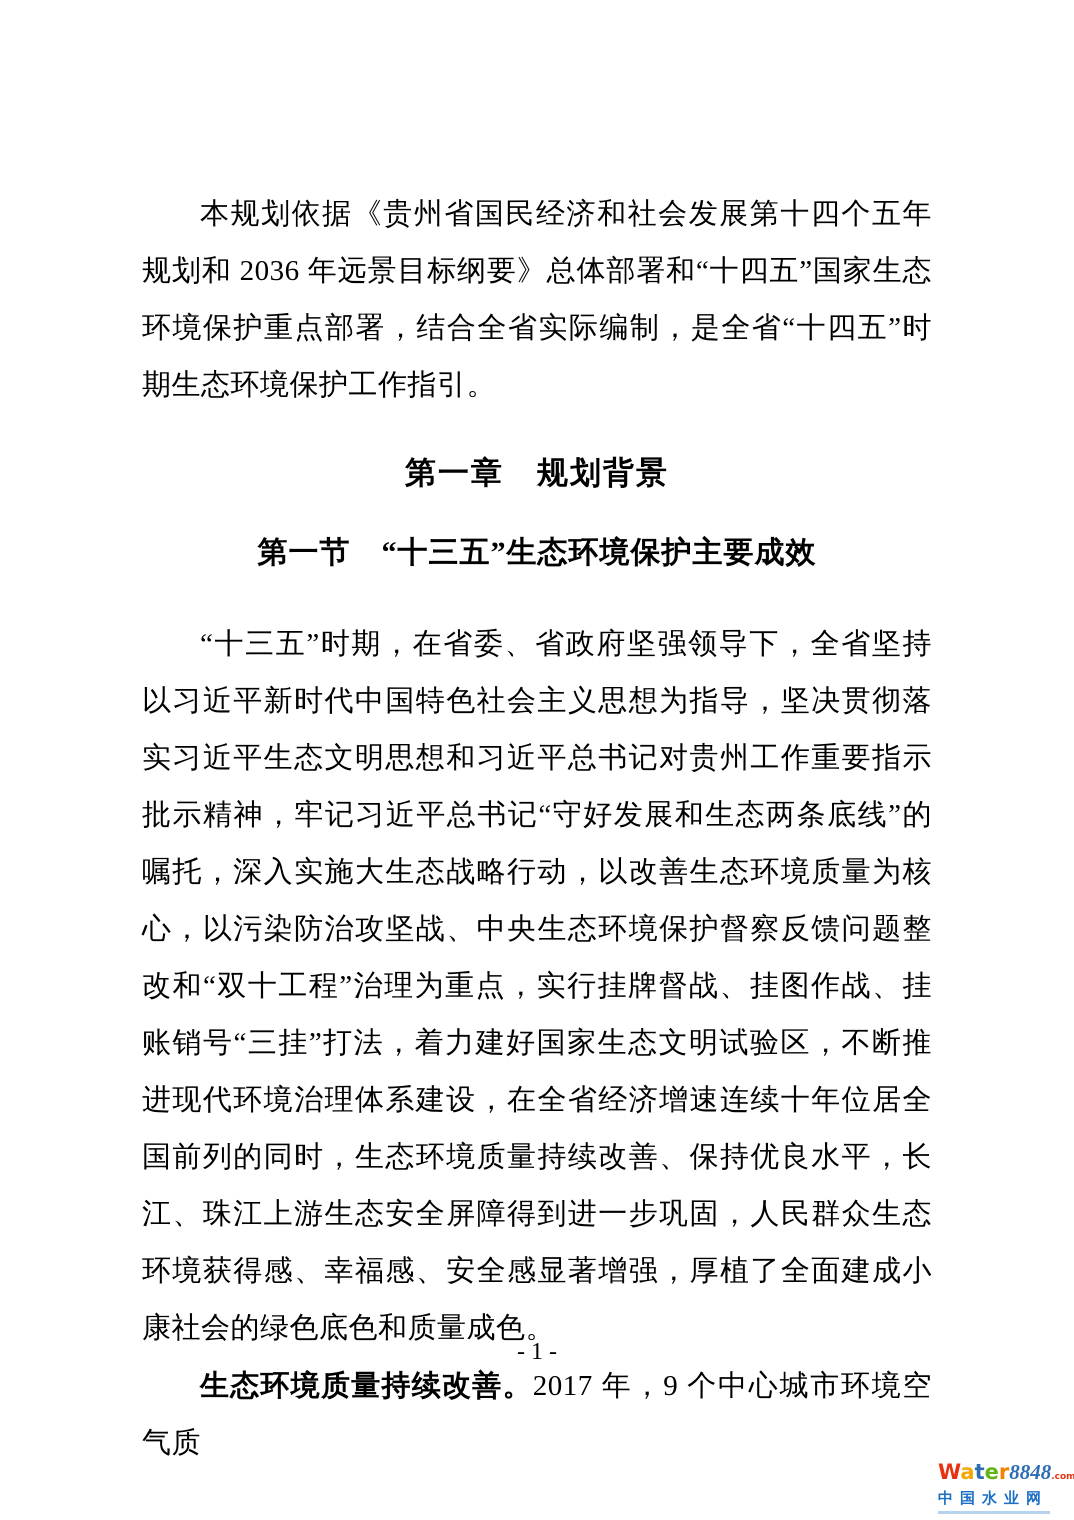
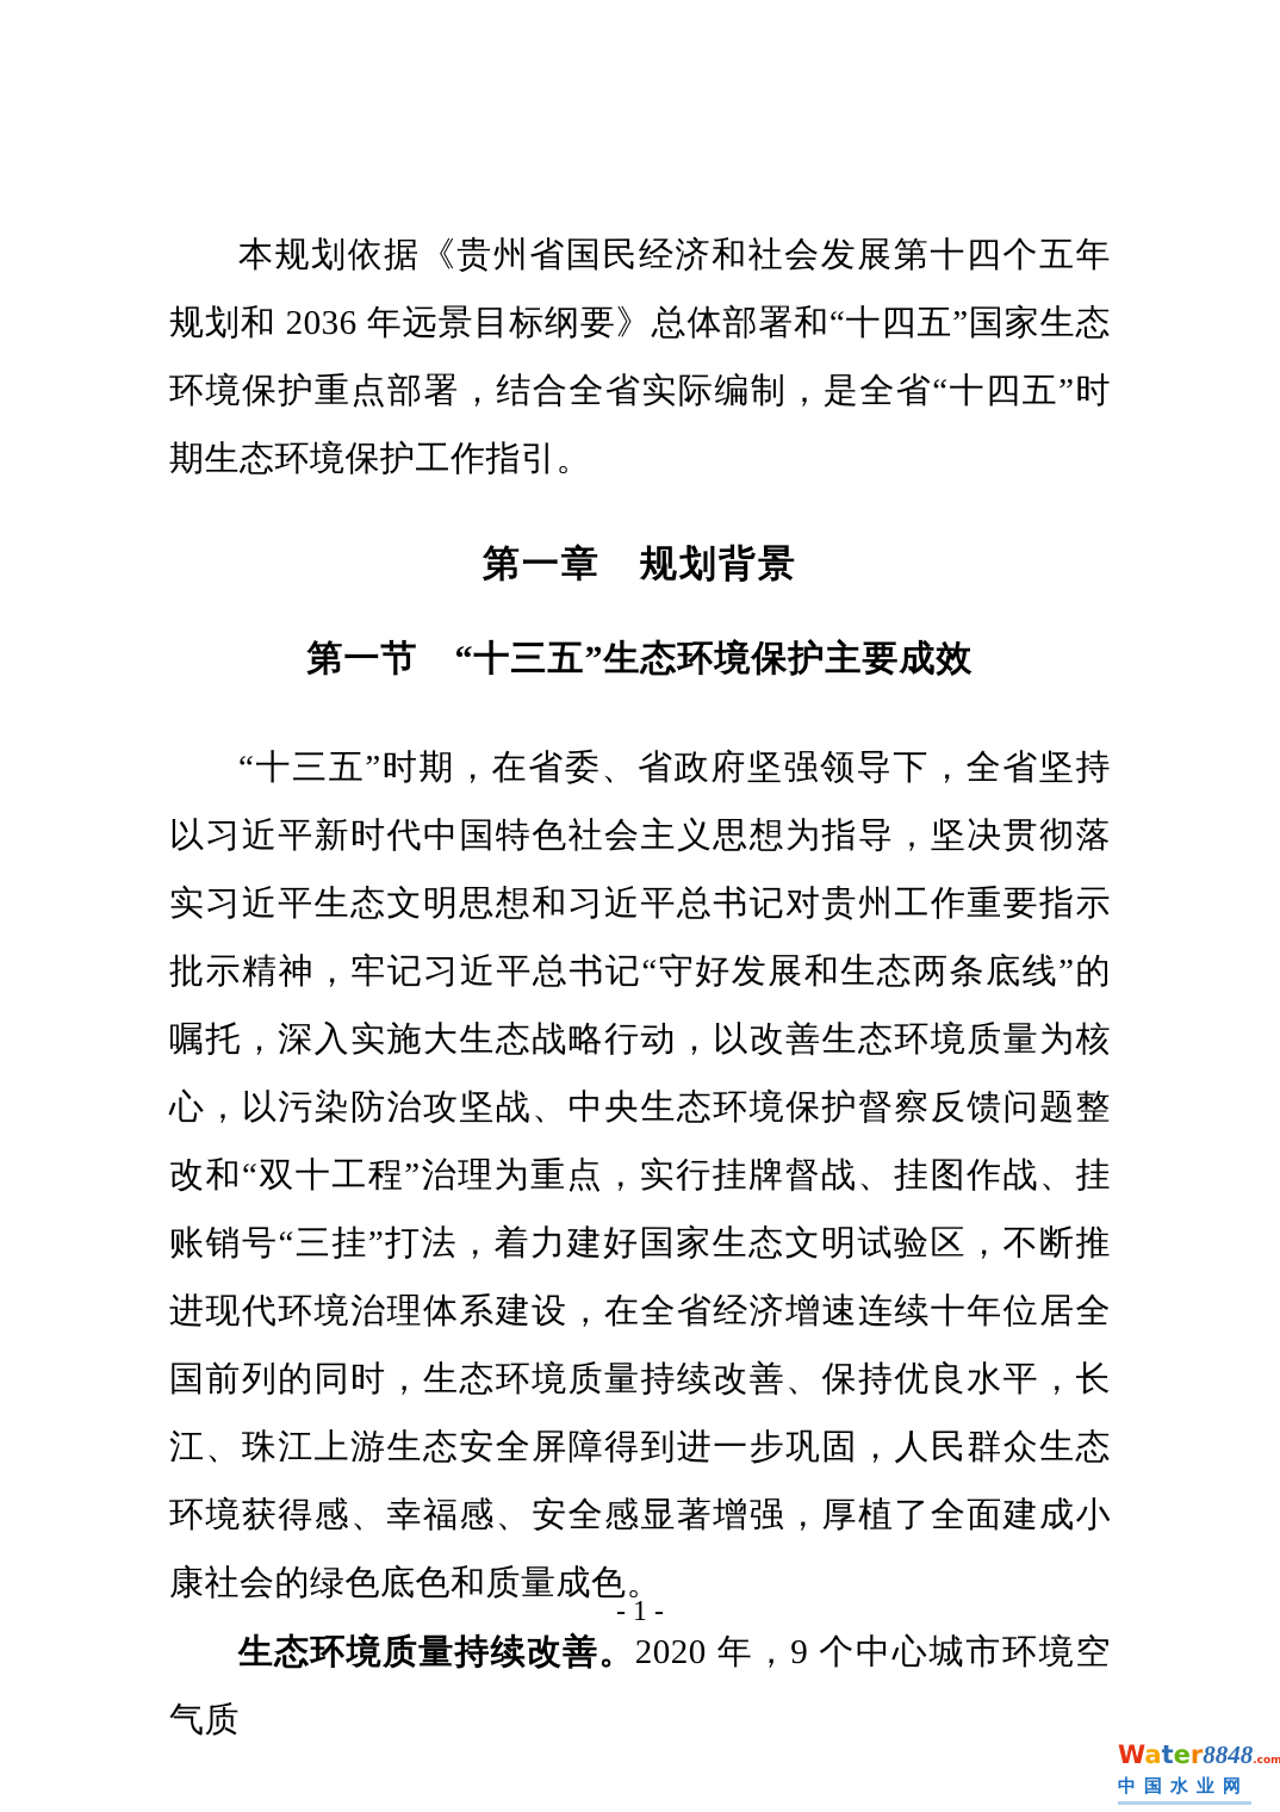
  本规划依据《贵州省国民经济和社会发展第十四个五年规划和 2036 年远景目标纲要》总体部署和“十四五”国家生态环境保护重点部署，结合全省实际编制，是全省“十四五”时期生态环境保护工作指引。
  第一章 规划背景
  第一节 “十三五”生态环境保护主要成效
  “十三五”时期，在省委、省政府坚强领导下，全省坚持以习近平新时代中国特色社会主义思想为指导，坚决贯彻落实习近平生态文明思想和习近平总书记对贵州工作重要指示批示精神，牢记习近平总书记“守好发展和生态两条底线”的嘱托，深入实施大生态战略行动，以改善生态环境质量为核心，以污染防治攻坚战、中央生态环境保护督察反馈问题整改和“双十工程”治理为重点，实行挂牌督战、挂图作战、挂账销号“三挂”打法，着力建好国家生态文明试验区，不断推进现代环境治理体系建设，在全省经济增速连续十年位居全国前列的同时，生态环境质量持续改善、保持优良水平，长江、珠江上游生态安全屏障得到进一步巩固，人民群众生态环境获得感、幸福感、安全感显著增强，厚植了全面建成小康社会的绿色底色和质量成色。
- 生态环境质量持续改善。2017 年，9 个中心城市环境空气质
+ 生态环境质量持续改善。2020 年，9 个中心城市环境空气质
  - 1 -
  Water8848.com
  中国水业网
